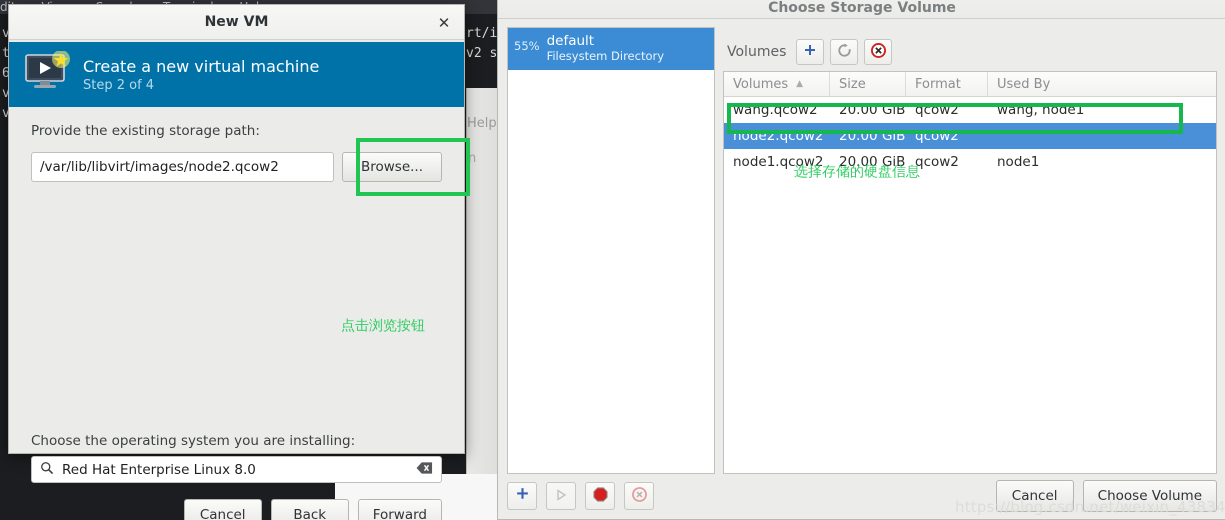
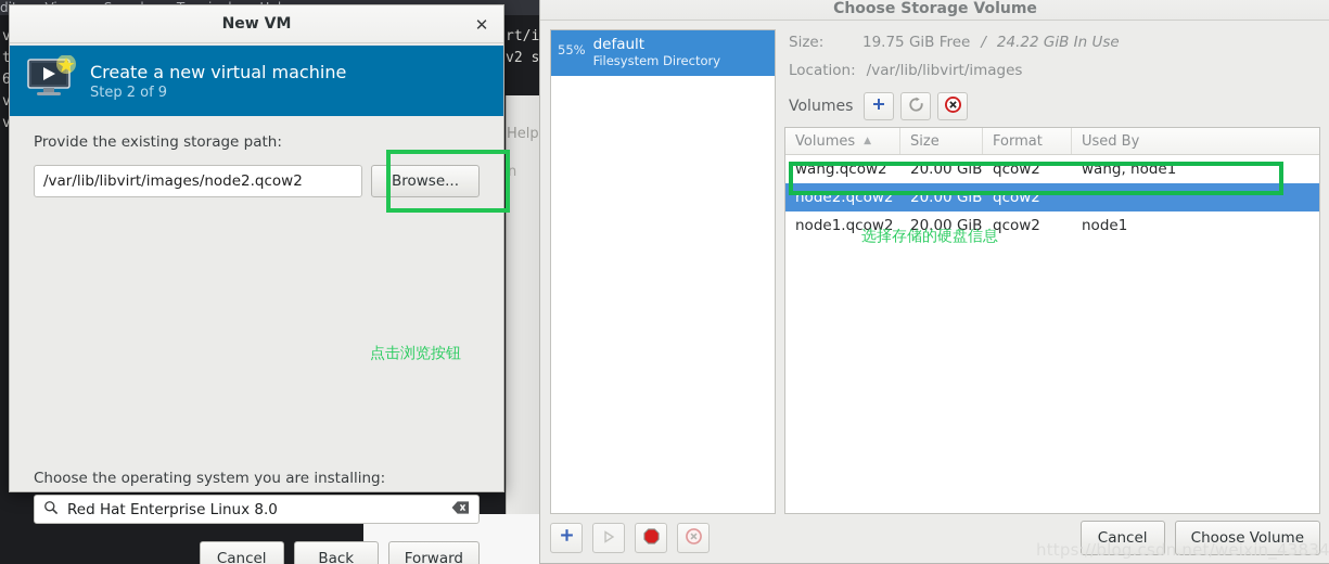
  v
  t
  6
  v
  v
  rt/i
  v2 s
  Help
  n
  Choose Storage Volume
  55%
  default
  Filesystem Directory
+ Size:
+ 19.75 GiB Free
+ /
+ 24.22 GiB In Use
+ Location:
+ /var/lib/libvirt/images
  Volumes
  Volumes
  ▲
  Size
  Format
  Used By
  wang.qcow2
  20.00 GiB
  qcow2
  wang, node1
  node2.qcow2
  20.00 GiB
  qcow2
  node1.qcow2
  20.00 GiB
  qcow2
  node1
  选择存储的硬盘信息
  Cancel
  Choose Volume
  New VM
  ✕
  Create a new virtual machine
- Step 2 of 4
+ Step 2 of 9
  Provide the existing storage path:
  /var/lib/libvirt/images/node2.qcow2
  Browse...
  点击浏览按钮
  Choose the operating system you are installing:
  Red Hat Enterprise Linux 8.0
  Cancel
  Back
  Forward
  https://blog.csdn.net/weixin_43834
